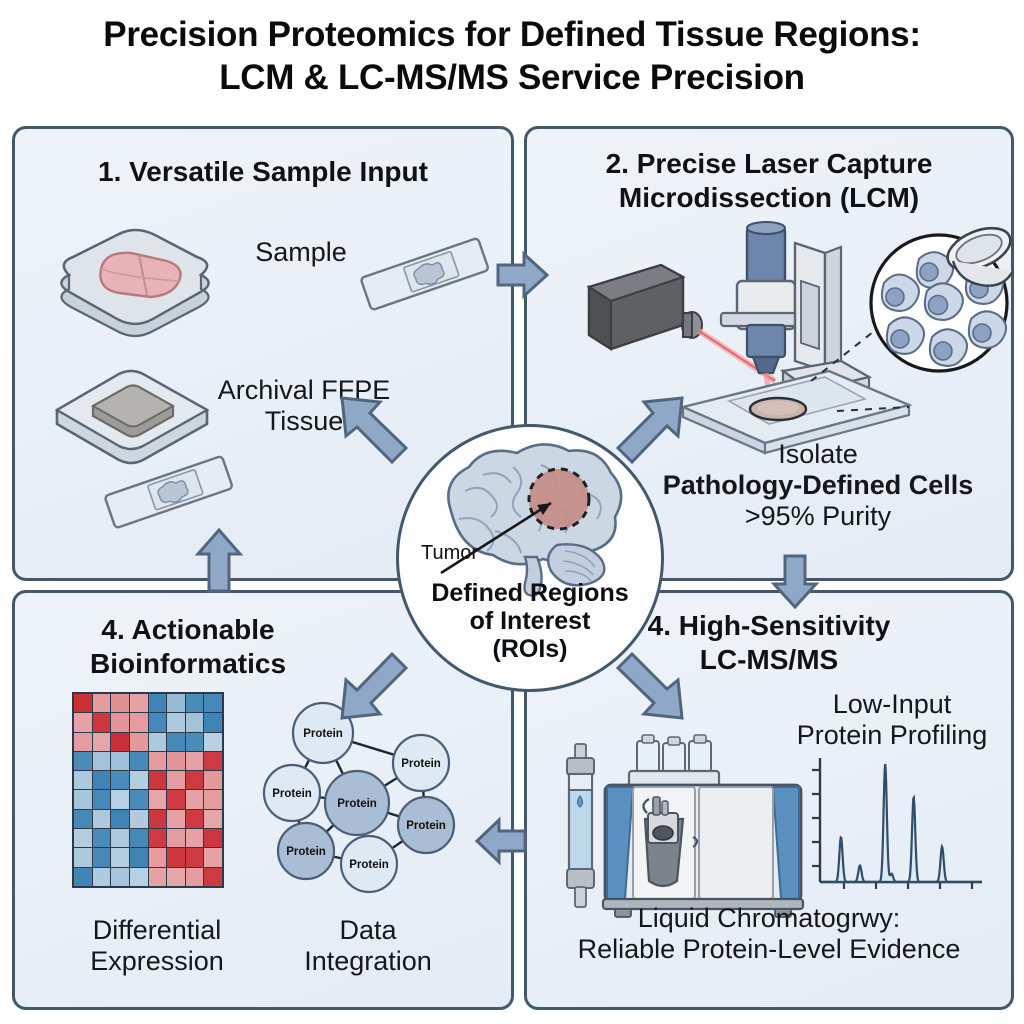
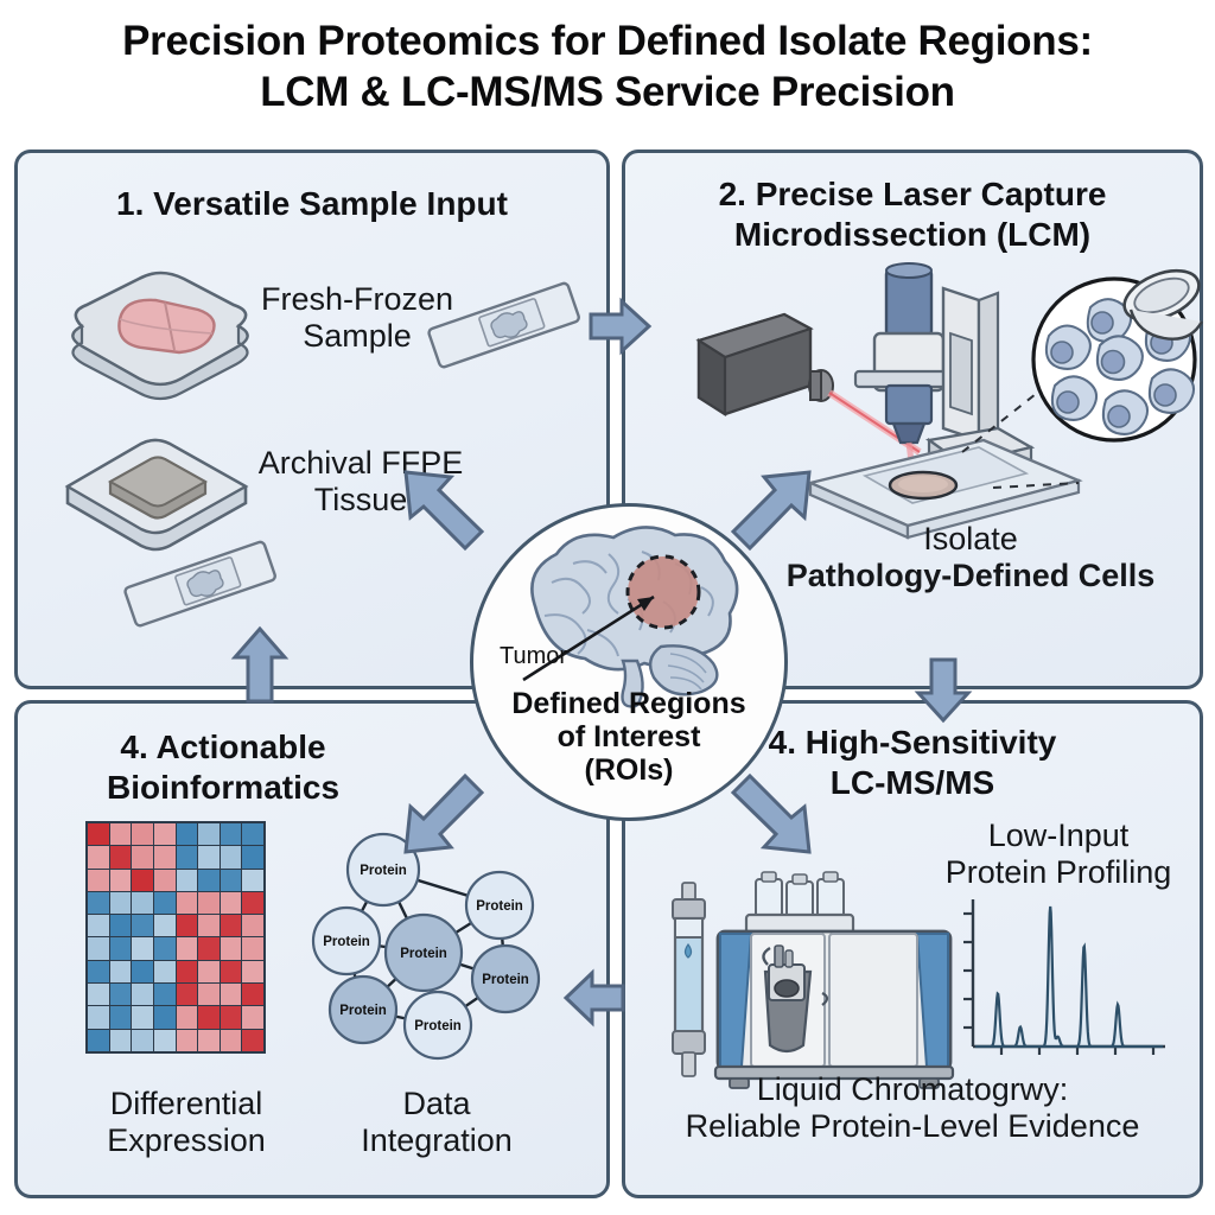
- Precision Proteomics for Defined Tissue Regions:
+ Precision Proteomics for Defined Isolate Regions:
  LCM & LC-MS/MS Service Precision
  1. Versatile Sample Input
+ Fresh-Frozen
  Sample
  Archival FFPE
  Tissue
  2. Precise Laser Capture
  Microdissection (LCM)
  Isolate
  Pathology-Defined Cells
- >95% Purity
  4. Actionable
  Bioinformatics
  Differential
  Expression
  Data
  Integration
  Protein
  Protein
  Protein
  Protein
  Protein
  Protein
  Protein
  4. High-Sensitivity
  LC-MS/MS
  Low-Input
  Protein Profiling
  Liquid Chromatogrwy:
  Reliable Protein-Level Evidence
  Tumor
  Defined Regions
  of Interest
  (ROIs)
